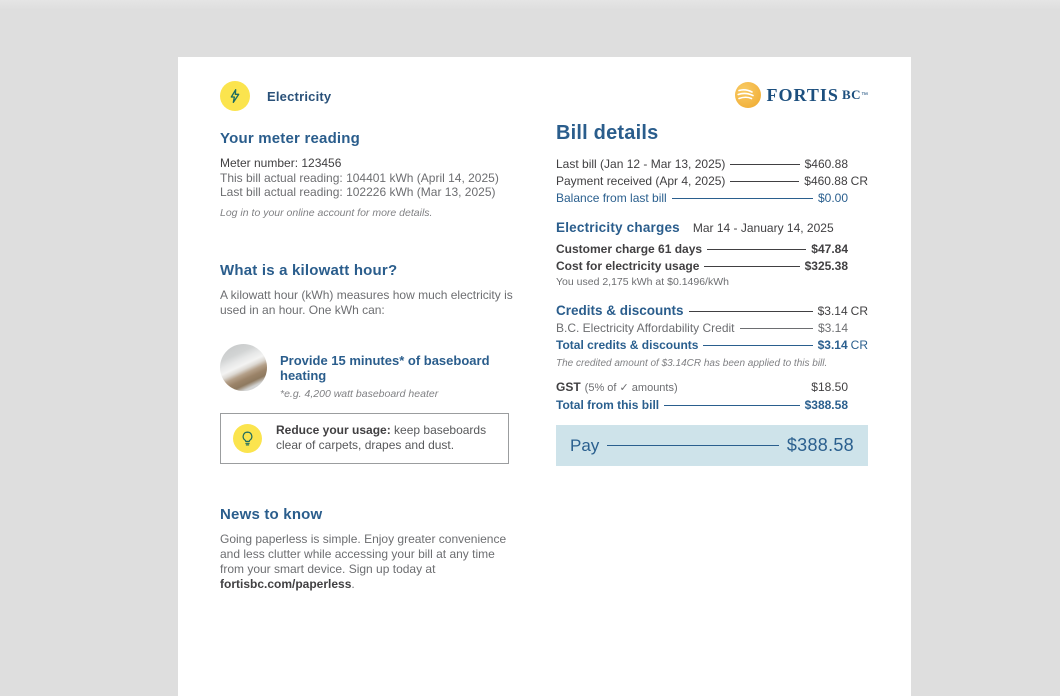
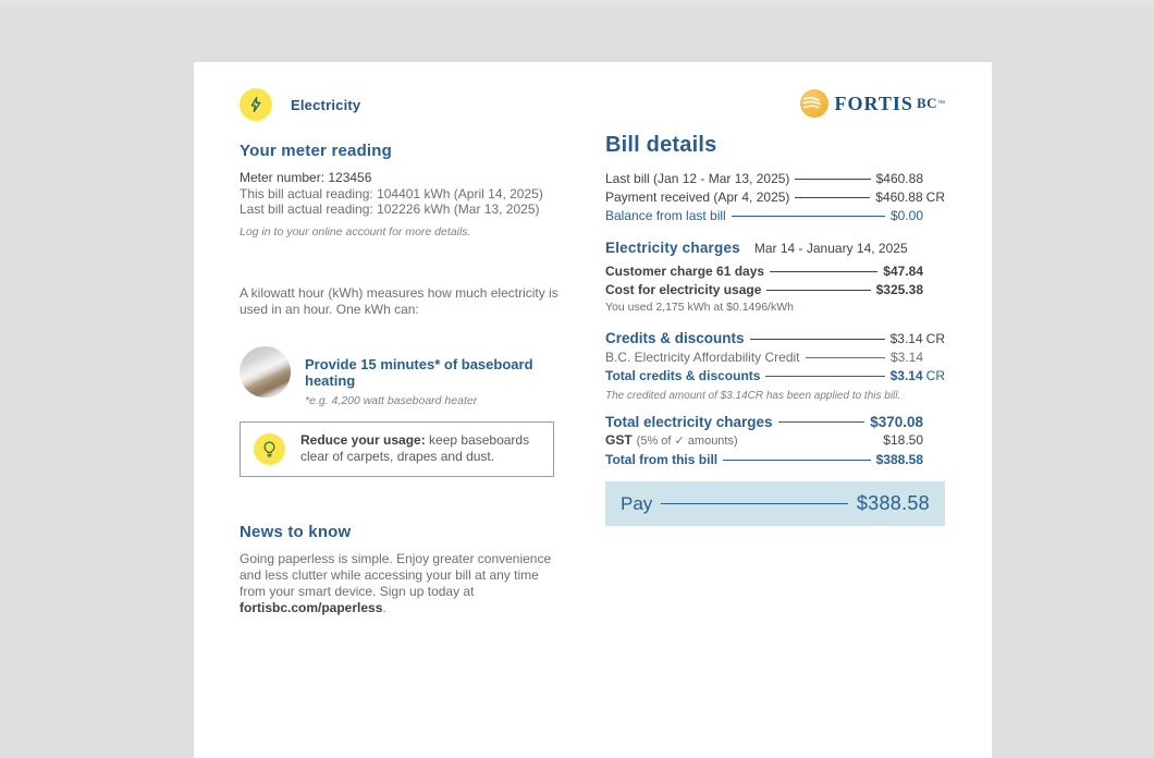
  Electricity
  Your meter reading
  Meter number: 123456
  This bill actual reading: 104401 kWh (April 14, 2025)
  Last bill actual reading: 102226 kWh (Mar 13, 2025)
  Log in to your online account for more details.
- What is a kilowatt hour?
  A kilowatt hour (kWh) measures how much electricity is used in an hour. One kWh can:
  Provide 15 minutes* of baseboard heating
  *e.g. 4,200 watt baseboard heater
  Reduce your usage: keep baseboards clear of carpets, drapes and dust.
  News to know
  Going paperless is simple. Enjoy greater convenience and less clutter while accessing your bill at any time from your smart device. Sign up today at fortisbc.com/paperless.
  FORTIS
  BC
  Bill details
  Last bill (Jan 12 - Mar 13, 2025)
  $460.88
  Payment received (Apr 4, 2025)
  $460.88
  CR
  Balance from last bill
  $0.00
  Electricity charges
  Mar 14 - January 14, 2025
  Customer charge 61 days
  $47.84
  Cost for electricity usage
  $325.38
  You used 2,175 kWh at $0.1496/kWh
  Credits & discounts
  $3.14
  CR
  B.C. Electricity Affordability Credit
  $3.14
  Total credits & discounts
  $3.14
  CR
  The credited amount of $3.14CR has been applied to this bill.
+ Total electricity charges
+ $370.08
  GST
  (5% of ✓ amounts)
  $18.50
  Total from this bill
  $388.58
  Pay
  $388.58
